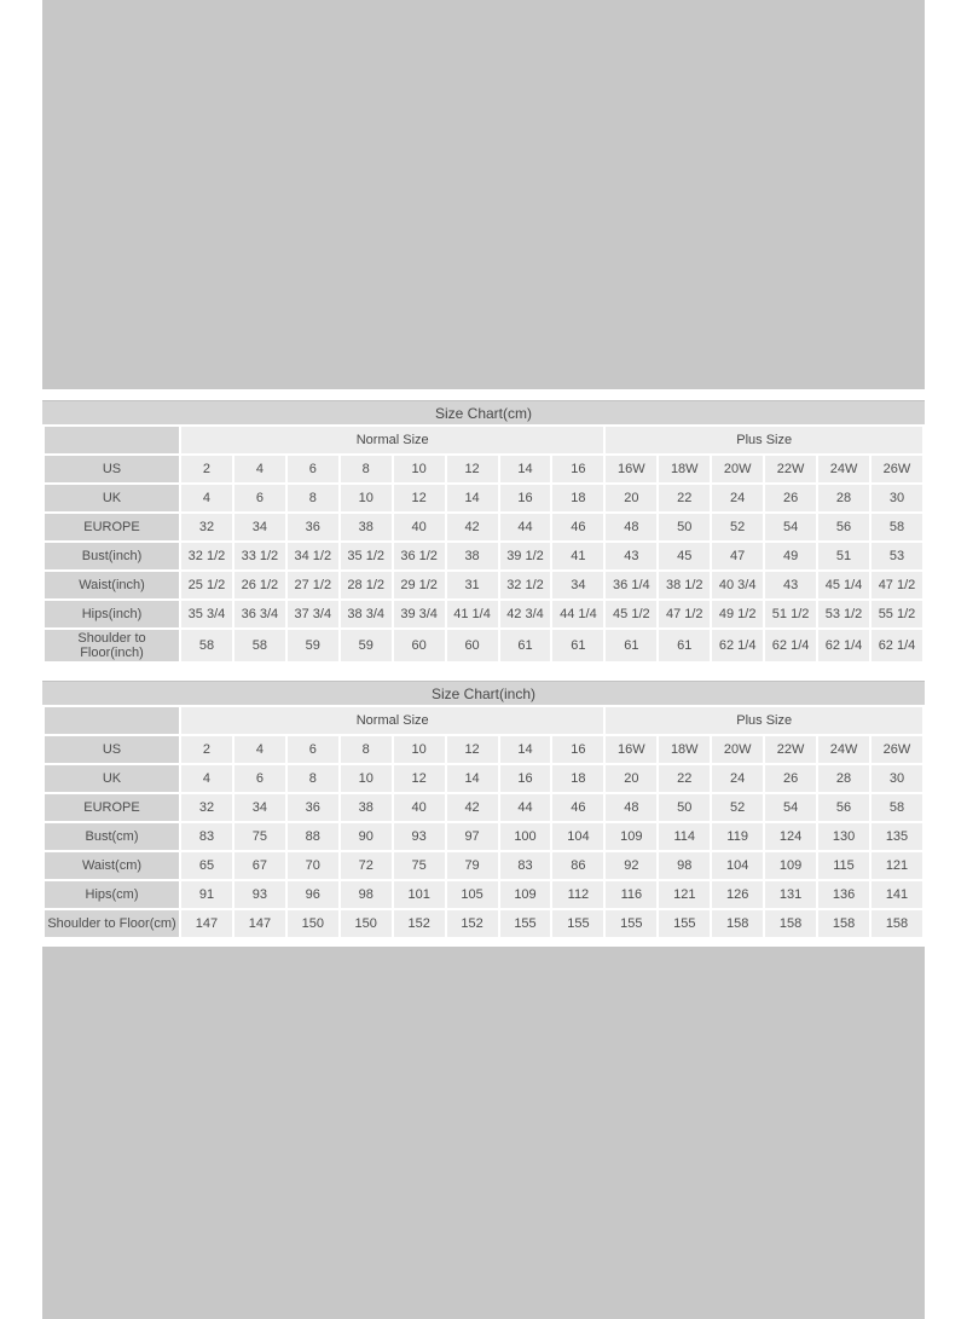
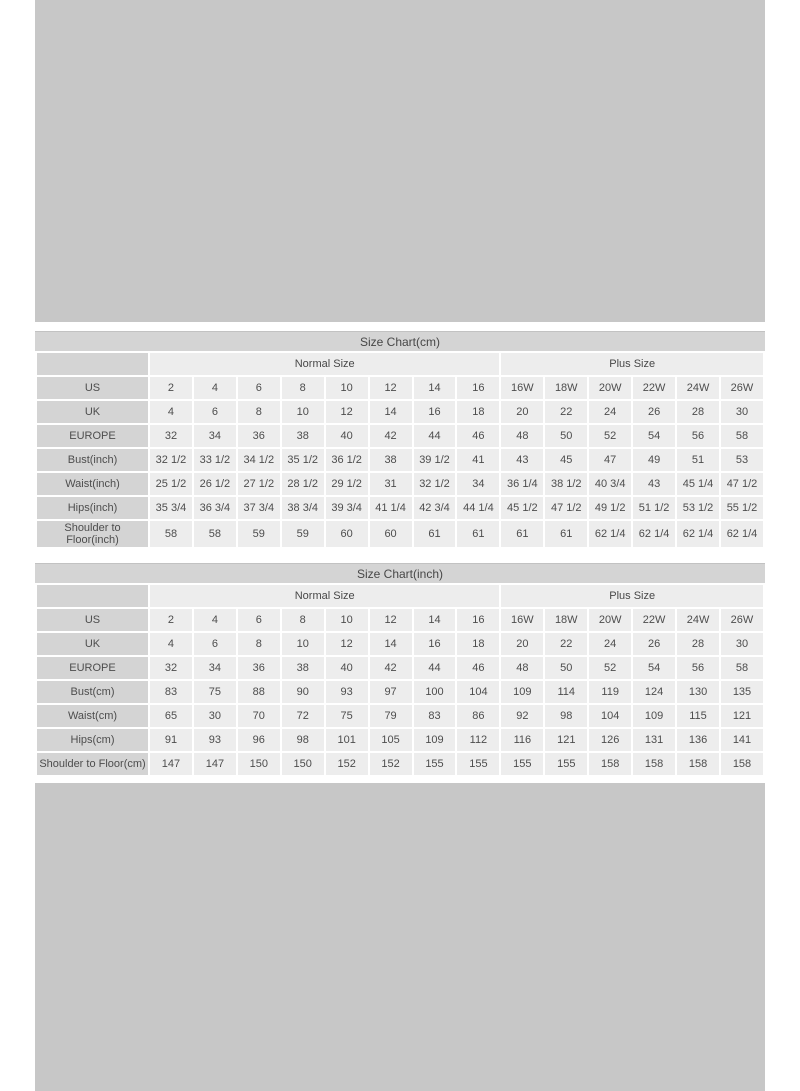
  Size Chart(cm)
  	Normal Size	Plus Size
  US	2	4	6	8	10	12	14	16	16W	18W	20W	22W	24W	26W
  UK	4	6	8	10	12	14	16	18	20	22	24	26	28	30
  EUROPE	32	34	36	38	40	42	44	46	48	50	52	54	56	58
  Bust(inch)	32 1/2	33 1/2	34 1/2	35 1/2	36 1/2	38	39 1/2	41	43	45	47	49	51	53
  Waist(inch)	25 1/2	26 1/2	27 1/2	28 1/2	29 1/2	31	32 1/2	34	36 1/4	38 1/2	40 3/4	43	45 1/4	47 1/2
  Hips(inch)	35 3/4	36 3/4	37 3/4	38 3/4	39 3/4	41 1/4	42 3/4	44 1/4	45 1/2	47 1/2	49 1/2	51 1/2	53 1/2	55 1/2
  Shoulder to Floor(inch)	58	58	59	59	60	60	61	61	61	61	62 1/4	62 1/4	62 1/4	62 1/4
  Size Chart(inch)
  	Normal Size	Plus Size
  US	2	4	6	8	10	12	14	16	16W	18W	20W	22W	24W	26W
  UK	4	6	8	10	12	14	16	18	20	22	24	26	28	30
  EUROPE	32	34	36	38	40	42	44	46	48	50	52	54	56	58
  Bust(cm)	83	75	88	90	93	97	100	104	109	114	119	124	130	135
- Waist(cm)	65	67	70	72	75	79	83	86	92	98	104	109	115	121
+ Waist(cm)	65	30	70	72	75	79	83	86	92	98	104	109	115	121
  Hips(cm)	91	93	96	98	101	105	109	112	116	121	126	131	136	141
  Shoulder to Floor(cm)	147	147	150	150	152	152	155	155	155	155	158	158	158	158
